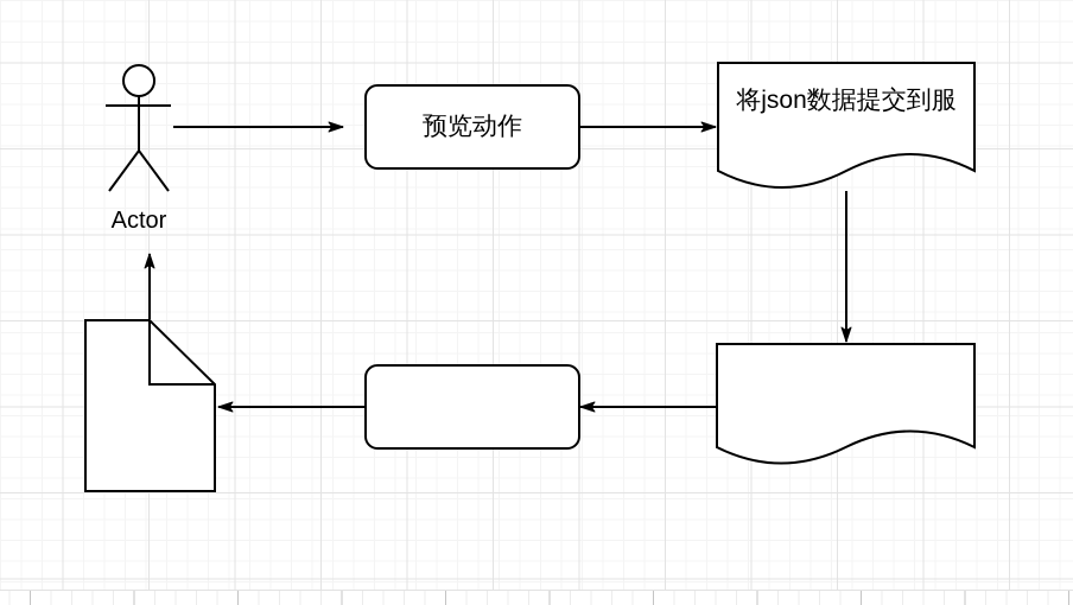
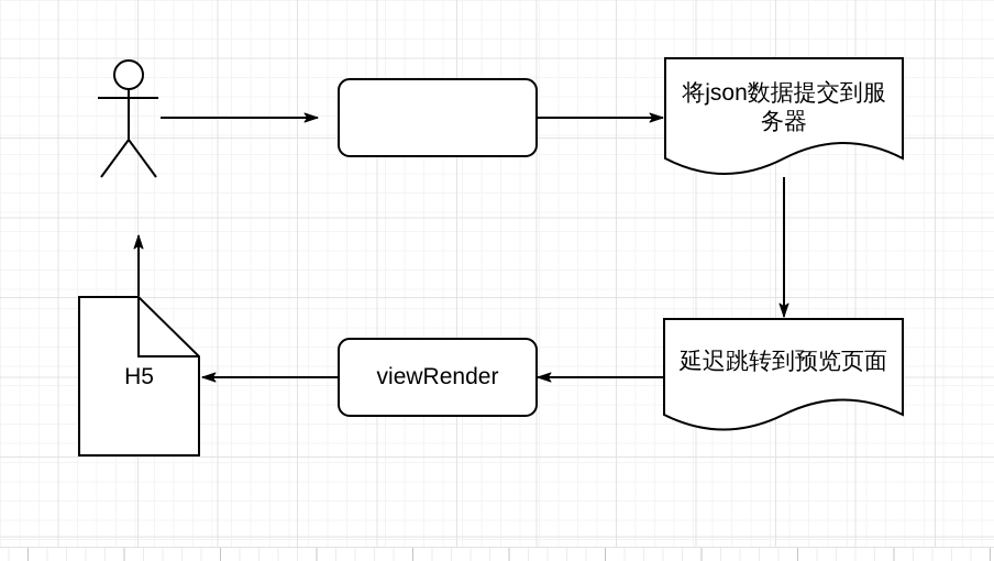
- Actor
- 预览动作
  将json数据提交到服
+ 务器
+ 延迟跳转到预览页面
+ viewRender
+ H5
